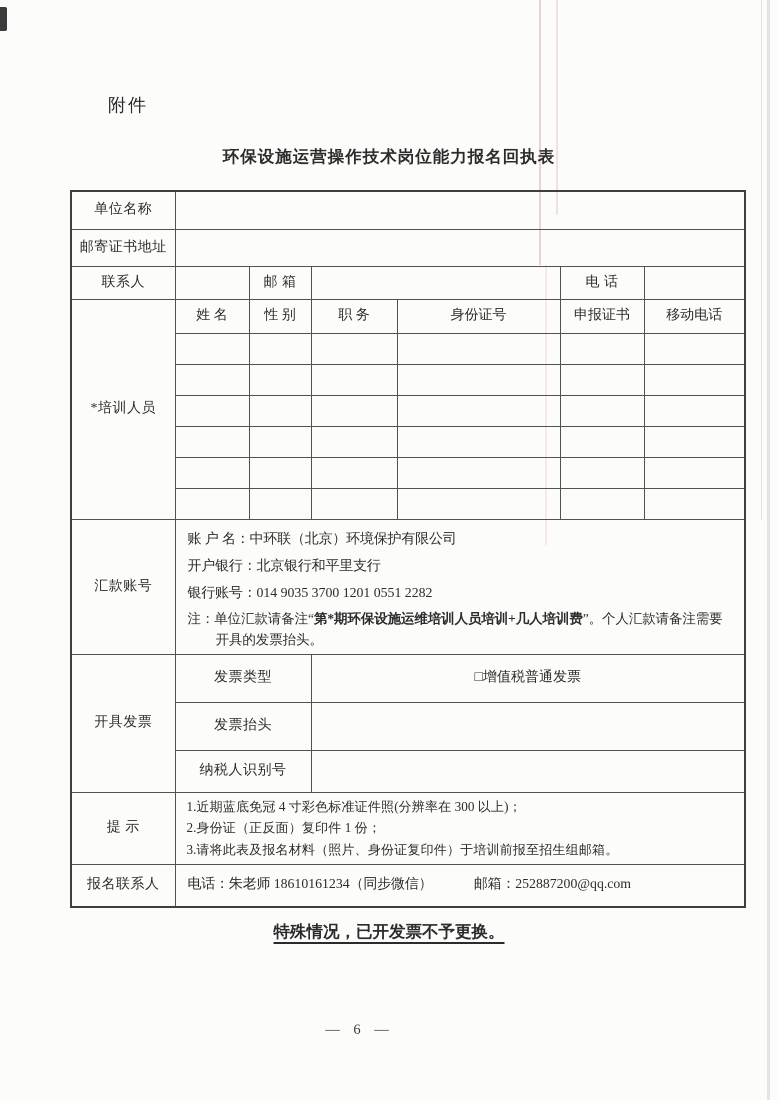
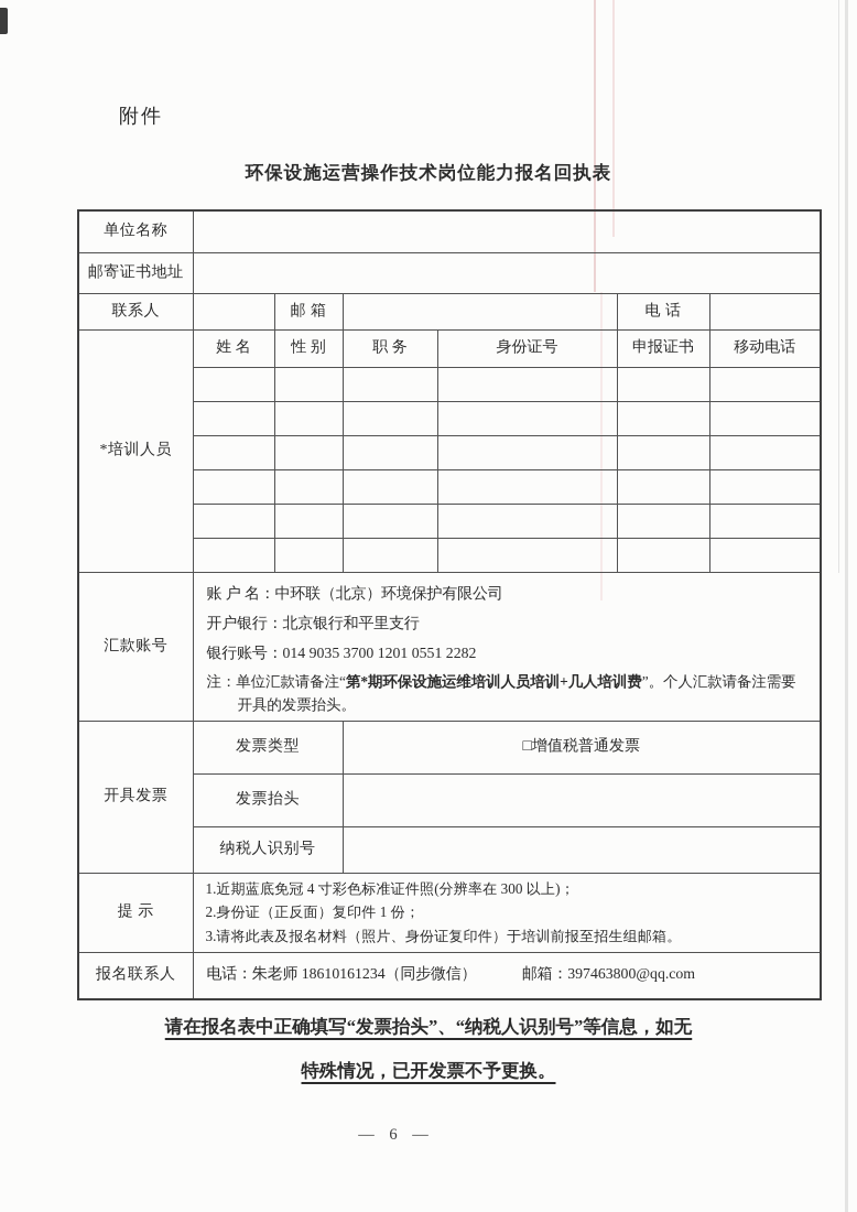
  附件
  环保设施运营操作技术岗位能力报名回执表
  单位名称
  邮寄证书地址
  联系人		邮 箱		电 话
  *培训人员	姓 名	性 别	职 务	身份证号	申报证书	移动电话
  汇款账号	账 户 名：中环联（北京）环境保护有限公司 开户银行：北京银行和平里支行 银行账号：014 9035 3700 1201 0551 2282 注：单位汇款请备注“第*期环保设施运维培训人员培训+几人培训费”。个人汇款请备注需要开具的发票抬头。
  开具发票	发票类型	□增值税普通发票
  发票抬头
  纳税人识别号
  提 示	1.近期蓝底免冠 4 寸彩色标准证件照(分辨率在 300 以上)； 2.身份证（正反面）复印件 1 份； 3.请将此表及报名材料（照片、身份证复印件）于培训前报至招生组邮箱。
- 报名联系人	电话：朱老师 18610161234（同步微信） 邮箱：252887200@qq.com
+ 报名联系人	电话：朱老师 18610161234（同步微信） 邮箱：397463800@qq.com
+ 请在报名表中正确填写“发票抬头”、“纳税人识别号”等信息，如无
  特殊情况，已开发票不予更换。
  — 6 —
